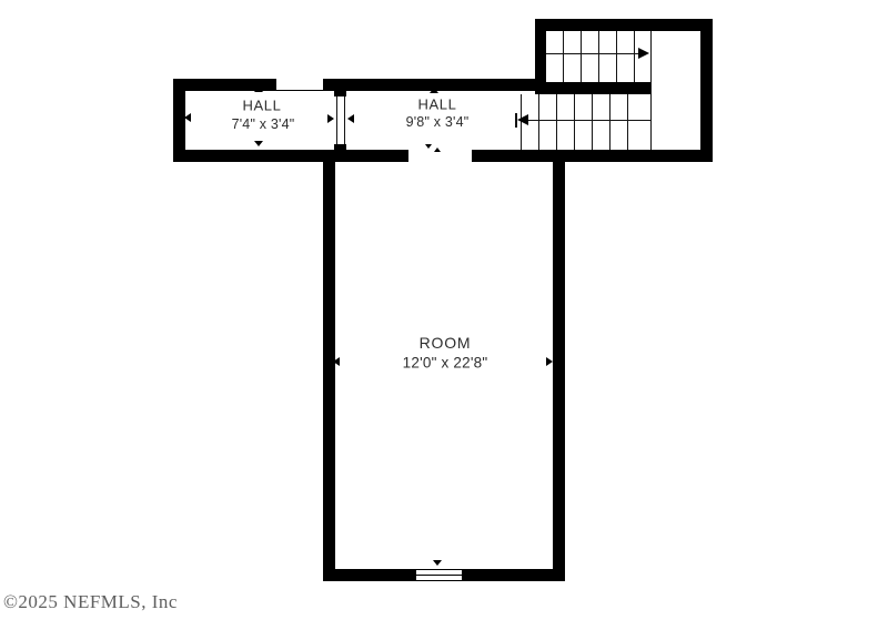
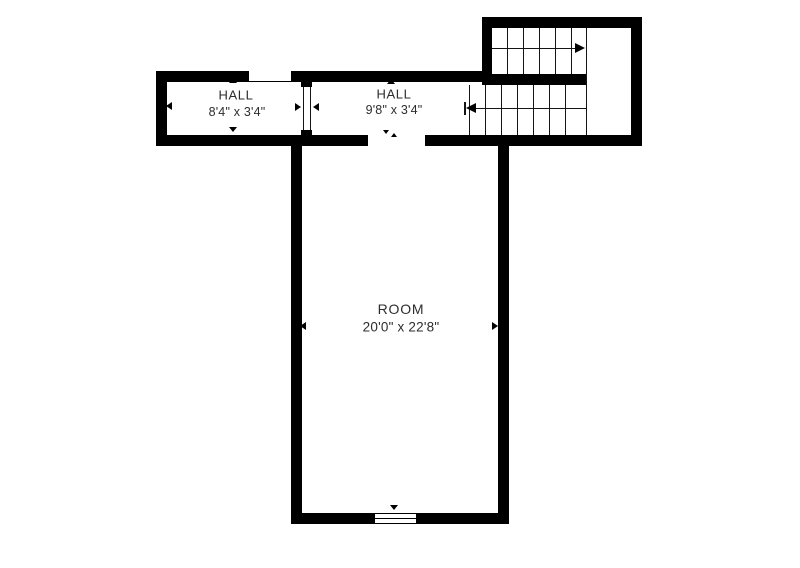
  HALL
- 7'4" x 3'4"
+ 8'4" x 3'4"
  HALL
  9'8" x 3'4"
  ROOM
- 12'0" x 22'8"
+ 20'0" x 22'8"
- ©2025 NEFMLS, Inc
